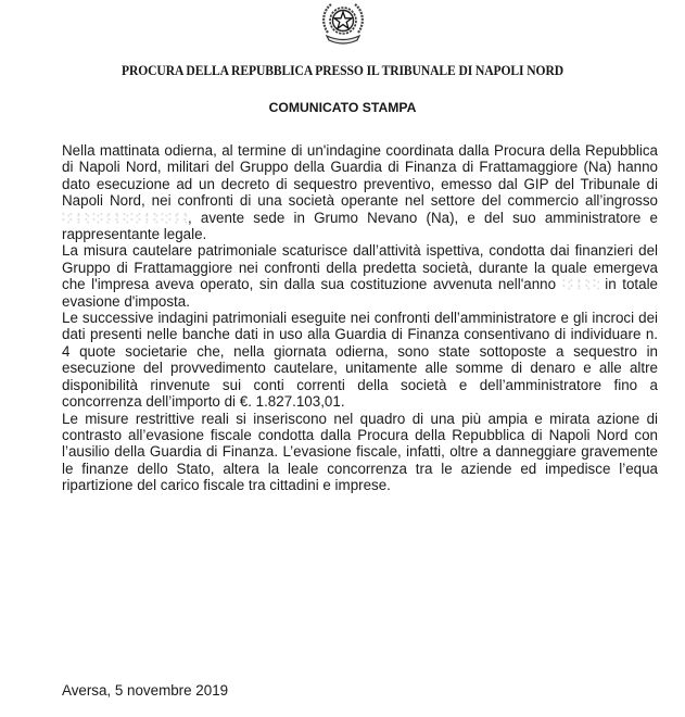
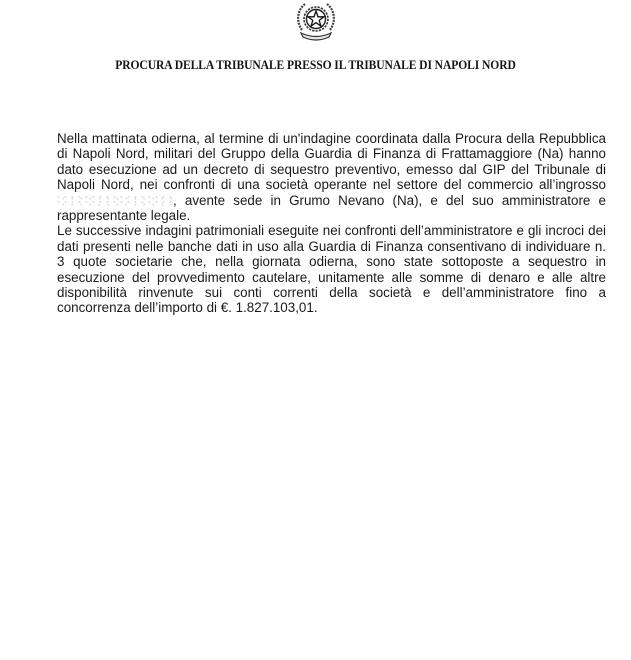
- PROCURA DELLA REPUBBLICA PRESSO IL TRIBUNALE DI NAPOLI NORD
+ PROCURA DELLA TRIBUNALE PRESSO IL TRIBUNALE DI NAPOLI NORD
- COMUNICATO STAMPA
  Nella mattinata odierna, al termine di un'indagine coordinata dalla Procura della Repubblica di Napoli Nord, militari del Gruppo della Guardia di Finanza di Frattamaggiore (Na) hanno dato esecuzione ad un decreto di sequestro preventivo, emesso dal GIP del Tribunale di Napoli Nord, nei confronti di una società operante nel settore del commercio all’ingrosso , avente sede in Grumo Nevano (Na), e del suo amministratore e rappresentante legale.
- La misura cautelare patrimoniale scaturisce dall’attività ispettiva, condotta dai finanzieri del Gruppo di Frattamaggiore nei confronti della predetta società, durante la quale emergeva che l'impresa aveva operato, sin dalla sua costituzione avvenuta nell'anno in totale evasione d'imposta.
- Le successive indagini patrimoniali eseguite nei confronti dell’amministratore e gli incroci dei dati presenti nelle banche dati in uso alla Guardia di Finanza consentivano di individuare n. 4 quote societarie che, nella giornata odierna, sono state sottoposte a sequestro in esecuzione del provvedimento cautelare, unitamente alle somme di denaro e alle altre disponibilità rinvenute sui conti correnti della società e dell’amministratore fino a concorrenza dell’importo di €. 1.827.103,01.
+ Le successive indagini patrimoniali eseguite nei confronti dell’amministratore e gli incroci dei dati presenti nelle banche dati in uso alla Guardia di Finanza consentivano di individuare n. 3 quote societarie che, nella giornata odierna, sono state sottoposte a sequestro in esecuzione del provvedimento cautelare, unitamente alle somme di denaro e alle altre disponibilità rinvenute sui conti correnti della società e dell’amministratore fino a concorrenza dell’importo di €. 1.827.103,01.
- Le misure restrittive reali si inseriscono nel quadro di una più ampia e mirata azione di contrasto all’evasione fiscale condotta dalla Procura della Repubblica di Napoli Nord con l’ausilio della Guardia di Finanza. L’evasione fiscale, infatti, oltre a danneggiare gravemente le finanze dello Stato, altera la leale concorrenza tra le aziende ed impedisce l’equa ripartizione del carico fiscale tra cittadini e imprese.
- Aversa, 5 novembre 2019
